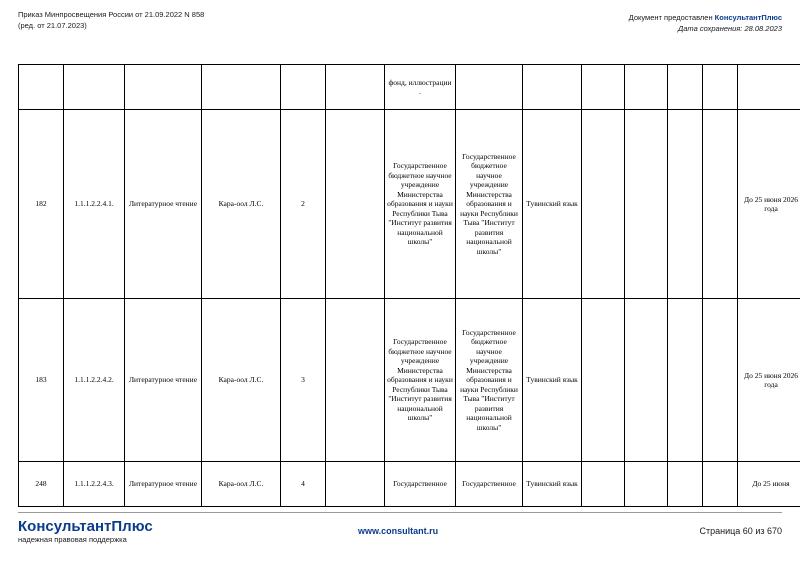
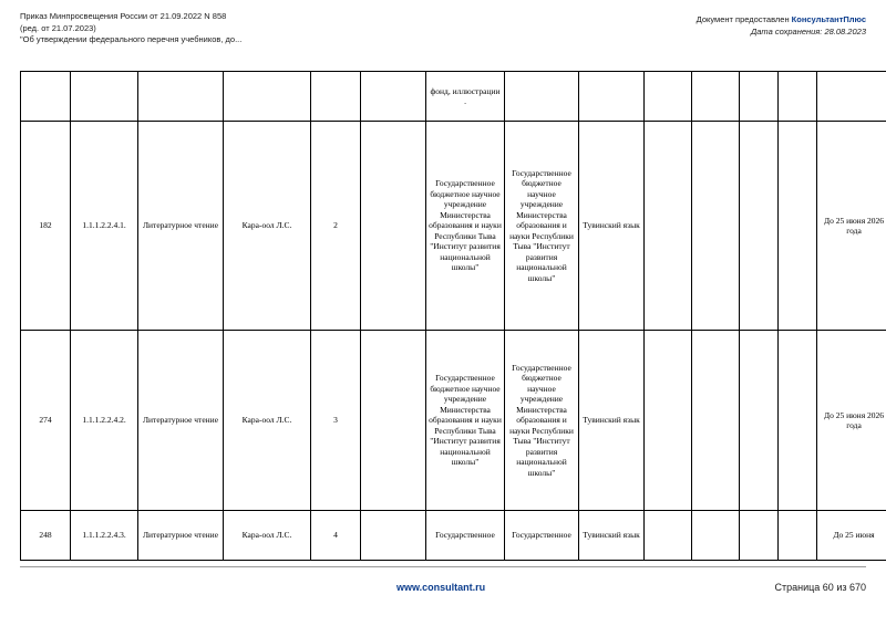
  Приказ Минпросвещения России от 21.09.2022 N 858
  (ред. от 21.07.2023)
+ "Об утверждении федерального перечня учебников, до...
  Документ предоставлен КонсультантПлюс
  Дата сохранения: 28.08.2023
  						фонд, иллюстрации .
  182	1.1.1.2.2.4.1.	Литературное чтение	Кара-оол Л.С.	2		Государственное бюджетное научное учреждение Министерства образования и науки Республики Тыва "Институт развития национальной школы"	Государственное бюджетное научное учреждение Министерства образования и науки Республики Тыва "Институт развития национальной школы"	Тувинский язык					До 25 июня 2026 года
- 183	1.1.1.2.2.4.2.	Литературное чтение	Кара-оол Л.С.	3		Государственное бюджетное научное учреждение Министерства образования и науки Республики Тыва "Институт развития национальной школы"	Государственное бюджетное научное учреждение Министерства образования и науки Республики Тыва "Институт развития национальной школы"	Тувинский язык					До 25 июня 2026 года
+ 274	1.1.1.2.2.4.2.	Литературное чтение	Кара-оол Л.С.	3		Государственное бюджетное научное учреждение Министерства образования и науки Республики Тыва "Институт развития национальной школы"	Государственное бюджетное научное учреждение Министерства образования и науки Республики Тыва "Институт развития национальной школы"	Тувинский язык					До 25 июня 2026 года
  248	1.1.1.2.2.4.3.	Литературное чтение	Кара-оол Л.С.	4		Государственное	Государственное	Тувинский язык					До 25 июня
- КонсультантПлюс
- надежная правовая поддержка
  www.consultant.ru
  Страница 60 из 670
